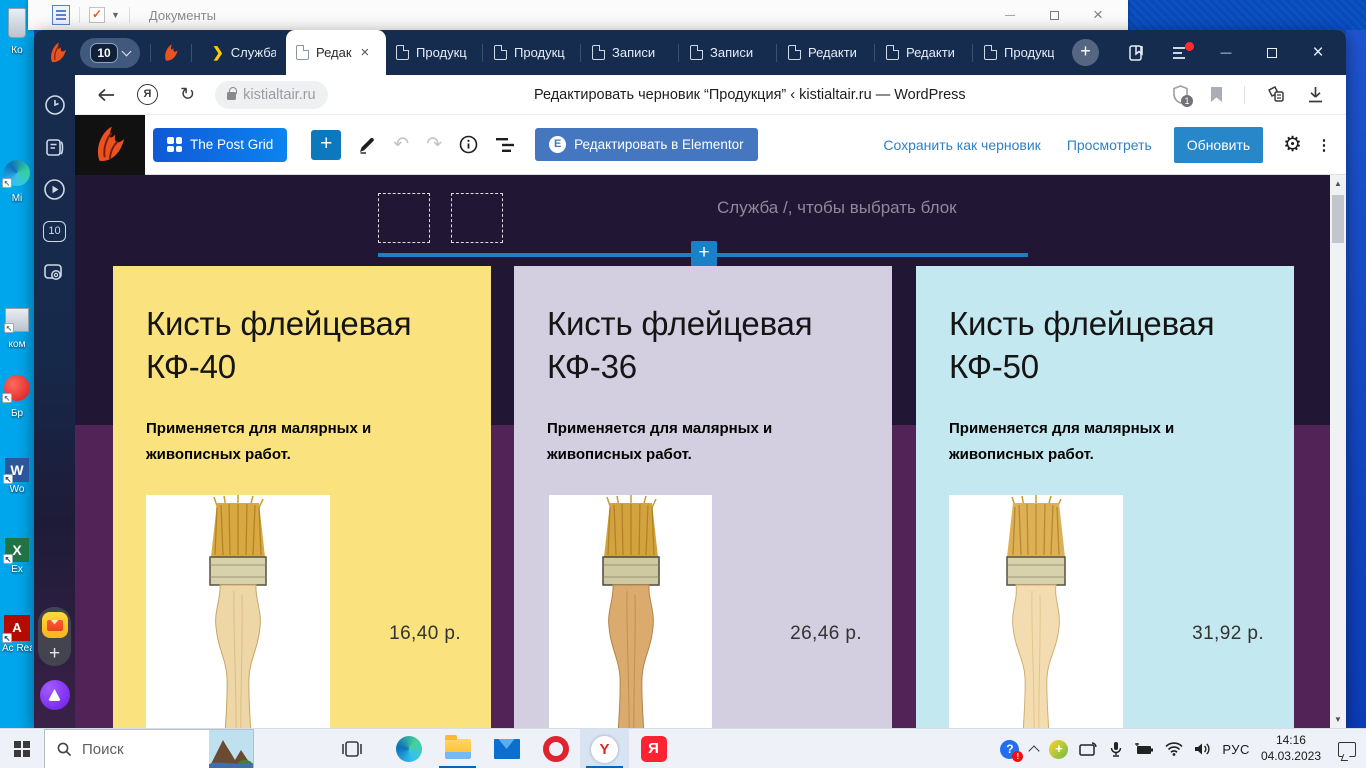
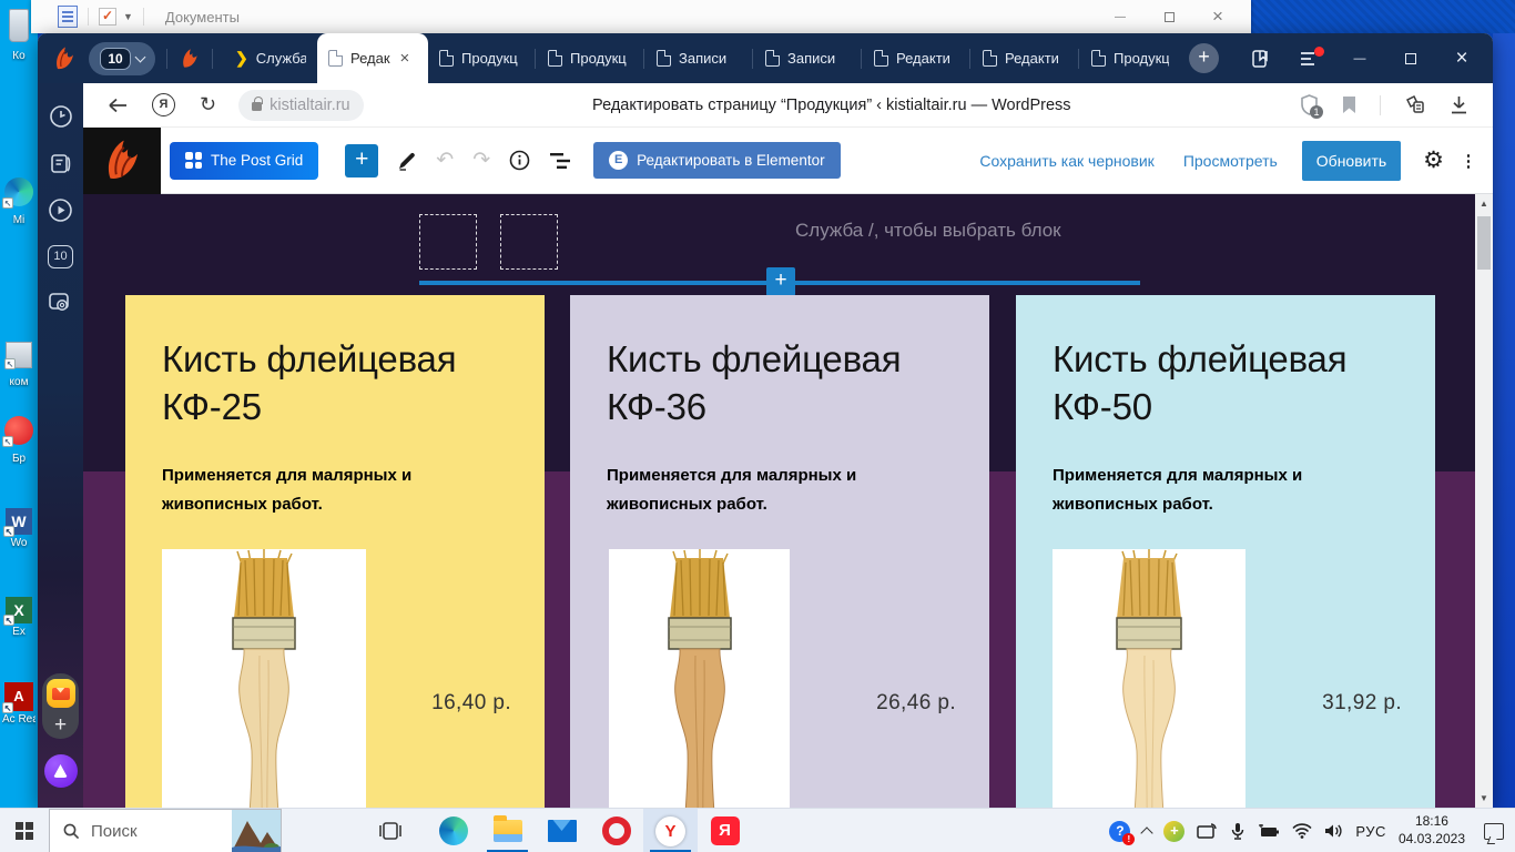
  Документы
  Ко
  Mi
  ком
  Бр
  W
  Wo
  X
  Ex
  A
  Ac Re
  10
  ❯
  Служба
  Редак
  ×
  Продукц
  Продукц
  Записи
  Записи
  Редакти
  Редакти
  Продукц
  kistialtair.ru
- Редактировать черновик “Продукция” ‹ kistialtair.ru — WordPress
+ Редактировать страницу “Продукция” ‹ kistialtair.ru — WordPress
  1
  The Post Grid
  Редактировать в Elementor
  Сохранить как черновик
  Просмотреть
  Обновить
  10
  Служба /, чтобы выбрать блок
- Кисть флейцевая КФ-40
+ Кисть флейцевая КФ-25
  Применяется для малярных и живописных работ.
  16,40 р.
  Кисть флейцевая КФ-36
  Применяется для малярных и живописных работ.
  26,46 р.
  Кисть флейцевая КФ-50
  Применяется для малярных и живописных работ.
  31,92 р.
  ▲
  ▼
  Поиск
  Y
  Я
  РУС
- 14:16
+ 18:16
  04.03.2023
